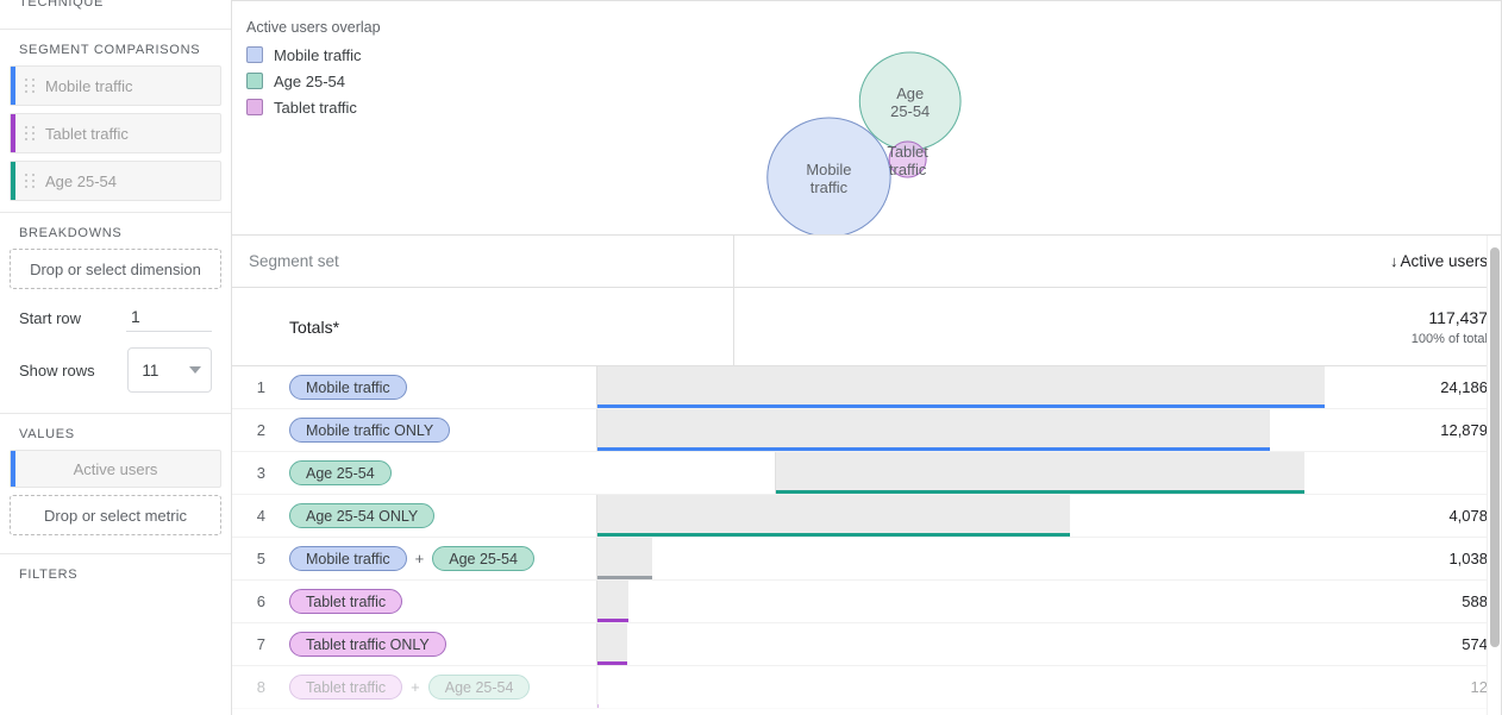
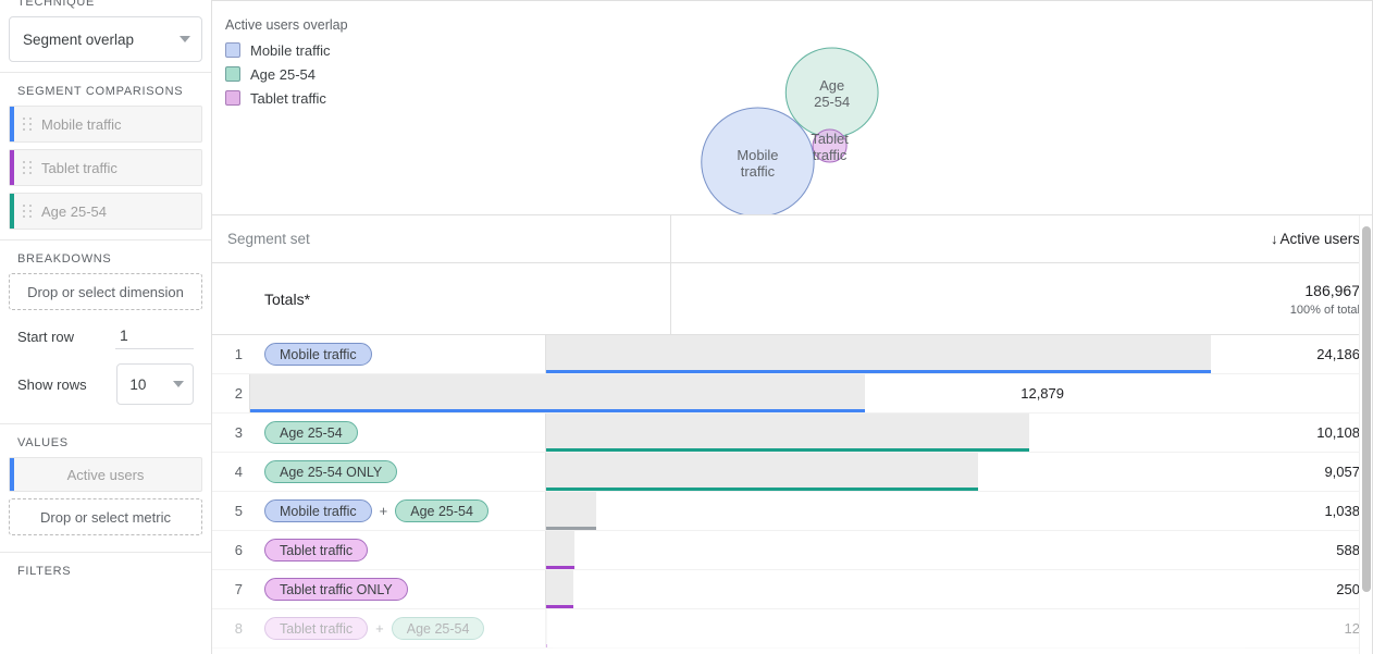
  TECHNIQUE
+ Segment overlap
  SEGMENT COMPARISONS
  Mobile traffic
  Tablet traffic
  Age 25-54
  BREAKDOWNS
  Drop or select dimension
  Start row
  1
  Show rows
- 11
+ 10
  VALUES
  Active users
  Drop or select metric
  FILTERS
  Active users overlap
  Mobile traffic
  Age 25-54
  Tablet traffic
  Mobile traffic
  Age 25-54
  Tablet traffic
  Segment set
  ↓
  Active users
  Totals*
- 117,437
+ 186,967
  100% of tota
  1
  Mobile traffic
  24,186
  2
- Mobile traffic ONLY
  12,879
  3
  Age 25-54
+ 10,108
  4
  Age 25-54 ONLY
- 4,078
+ 9,057
  5
  Mobile traffic
  +
  Age 25-54
  1,038
  6
  Tablet traffic
  588
  7
  Tablet traffic ONLY
- 574
+ 250
  8
  Tablet traffic
  +
  Age 25-54
  12
